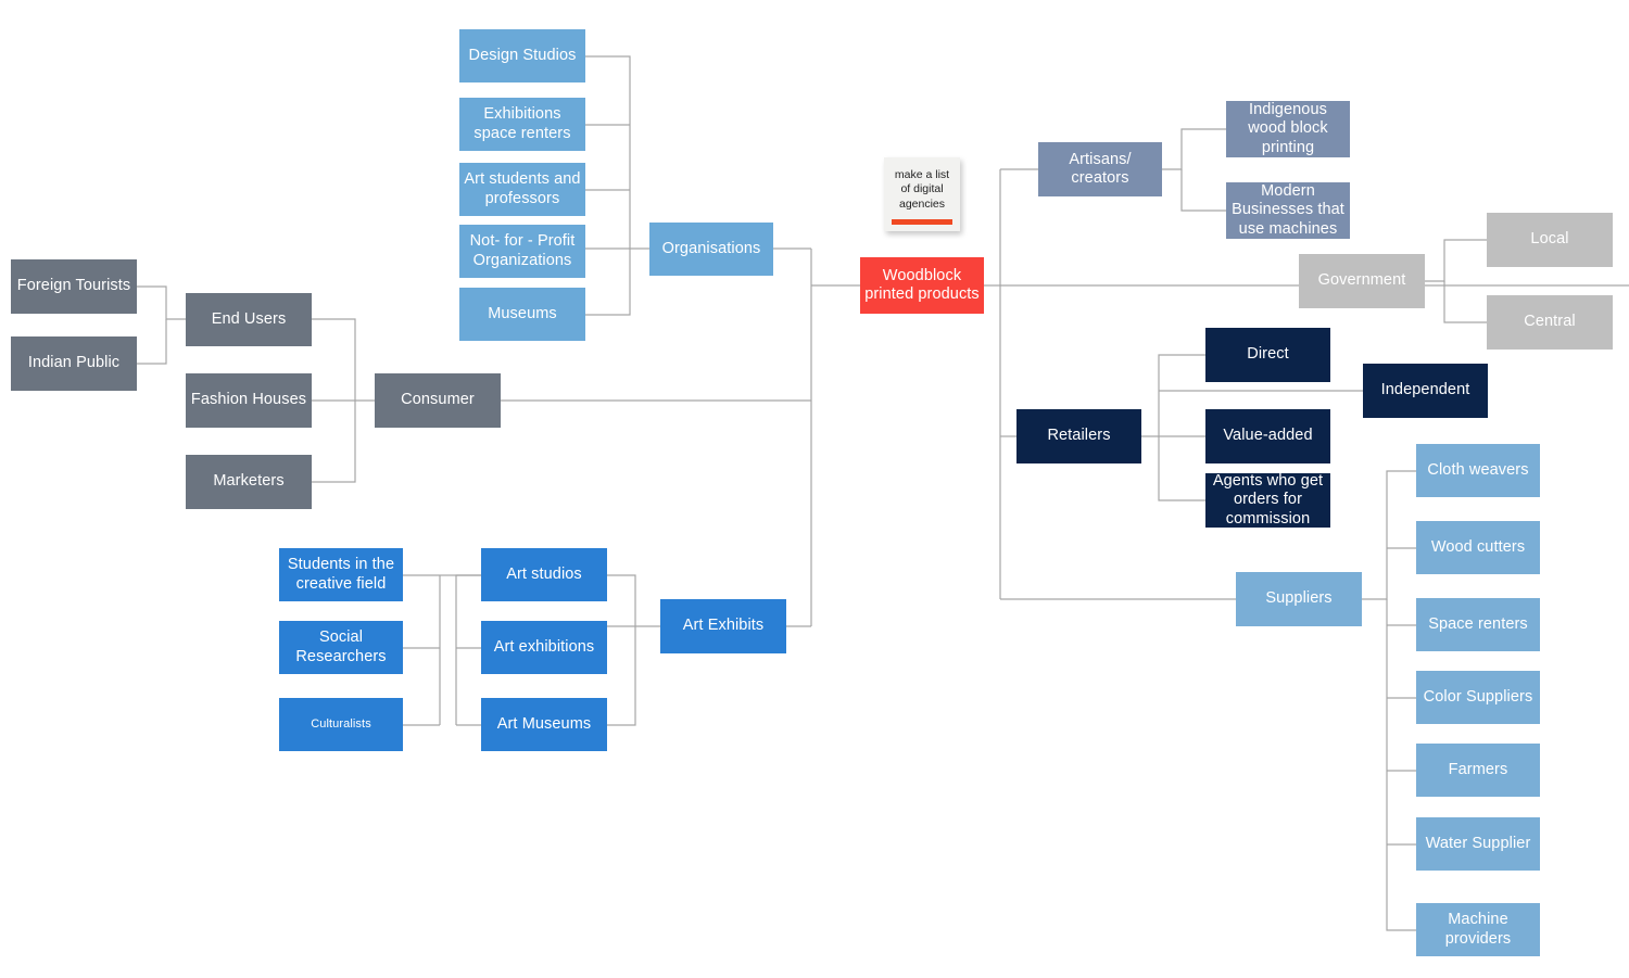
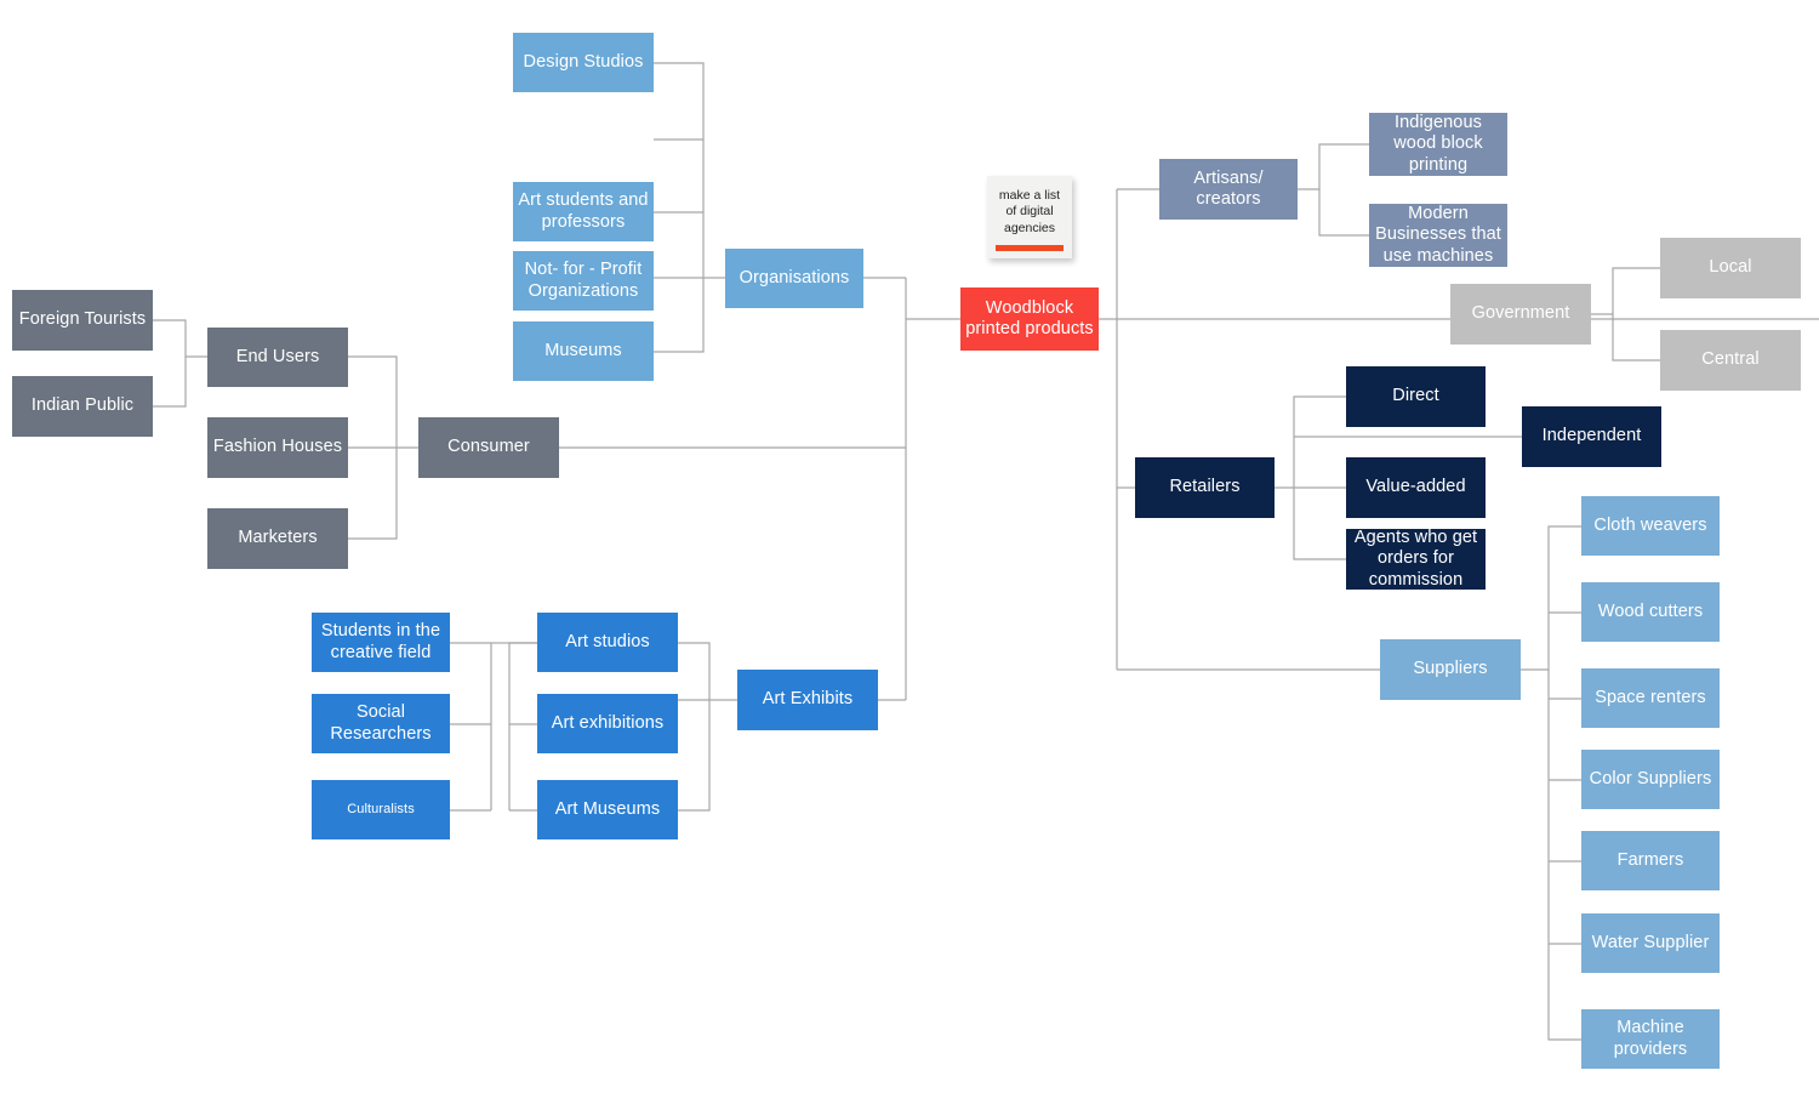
  Woodblock
  printed products
  Artisans/
  creators
  Indigenous
  wood block
  printing
  Modern
  Businesses that
  use machines
  Government
  Local
  Central
  Retailers
  Direct
  Value-added
  Agents who get
  orders for
  commission
  Independent
  Suppliers
  Cloth weavers
  Wood cutters
  Space renters
  Color Suppliers
  Farmers
  Water Supplier
  Machine
  providers
  Organisations
  Design Studios
- Exhibitions
- space renters
  Art students and
  professors
  Not- for - Profit
  Organizations
  Museums
  Consumer
  End Users
  Fashion Houses
  Marketers
  Foreign Tourists
  Indian Public
  Art Exhibits
  Art studios
  Art exhibitions
  Art Museums
  Students in the
  creative field
  Social
  Researchers
  Culturalists
  make a list
  of digital
  agencies
